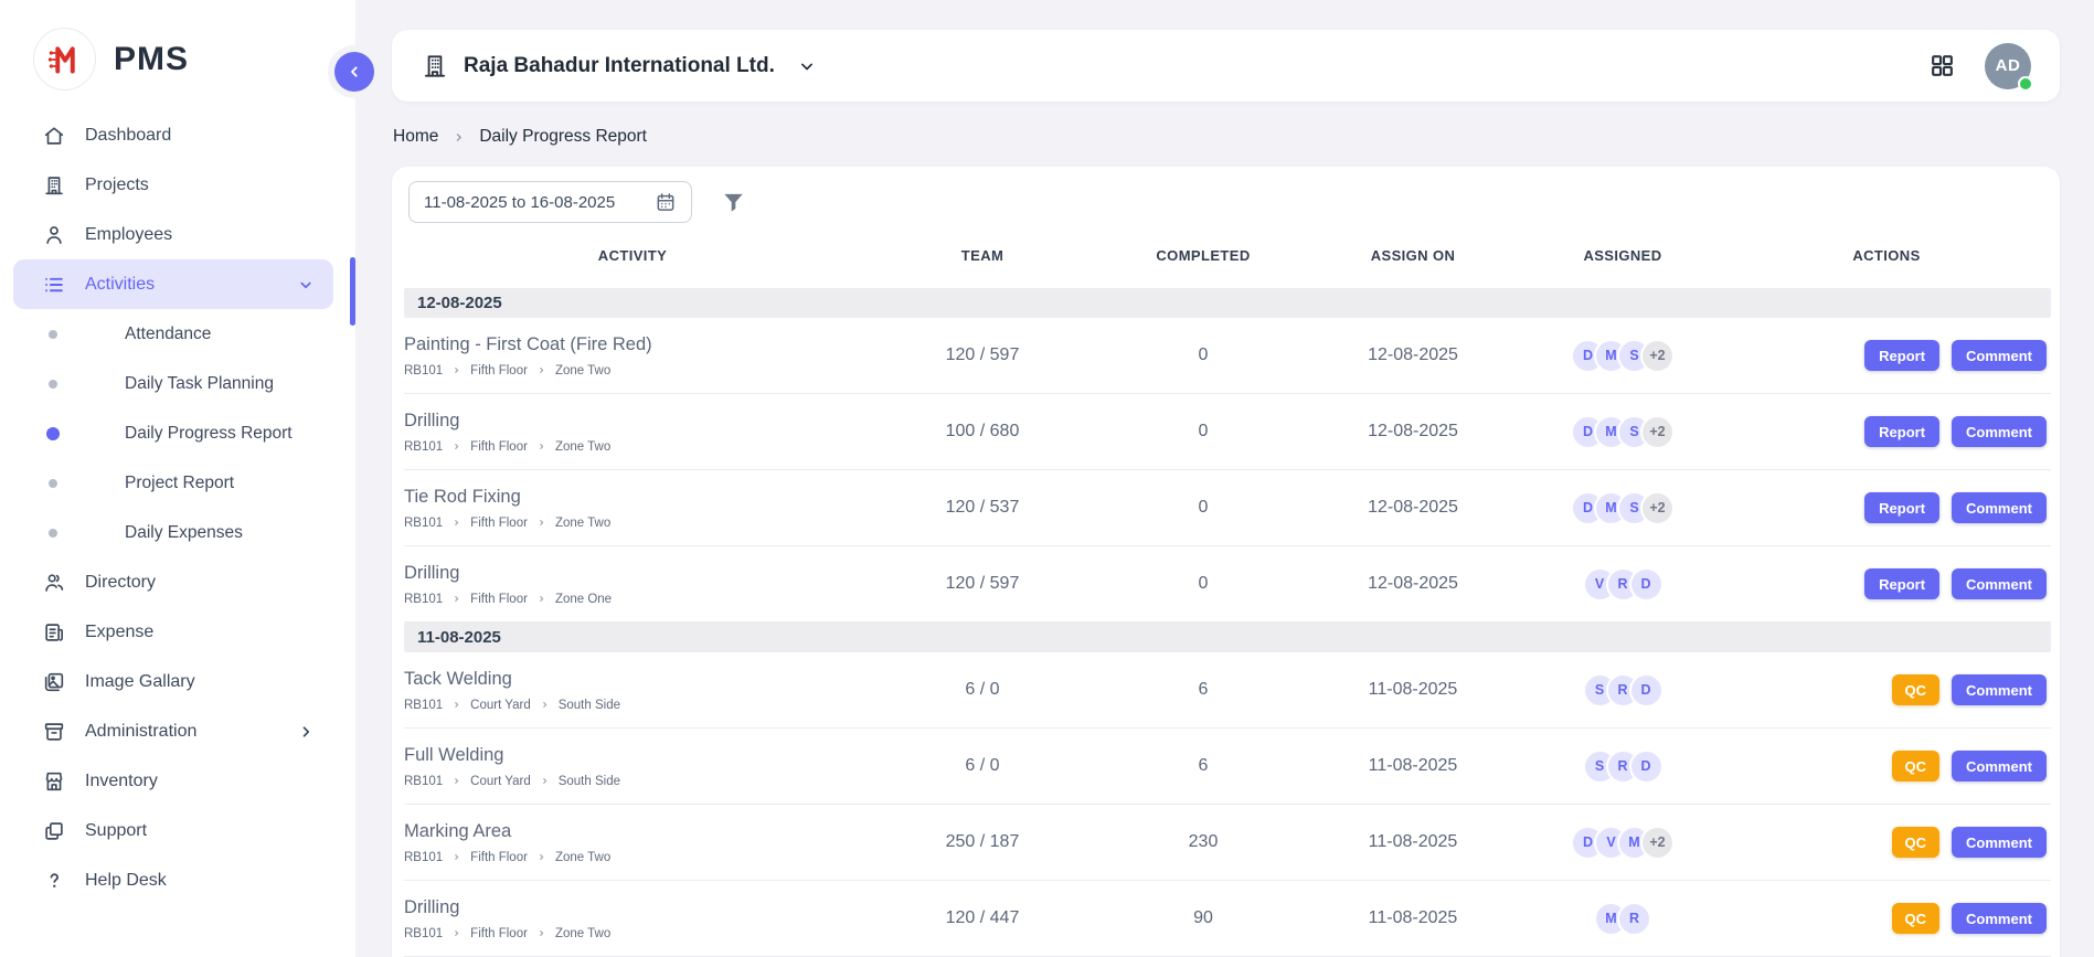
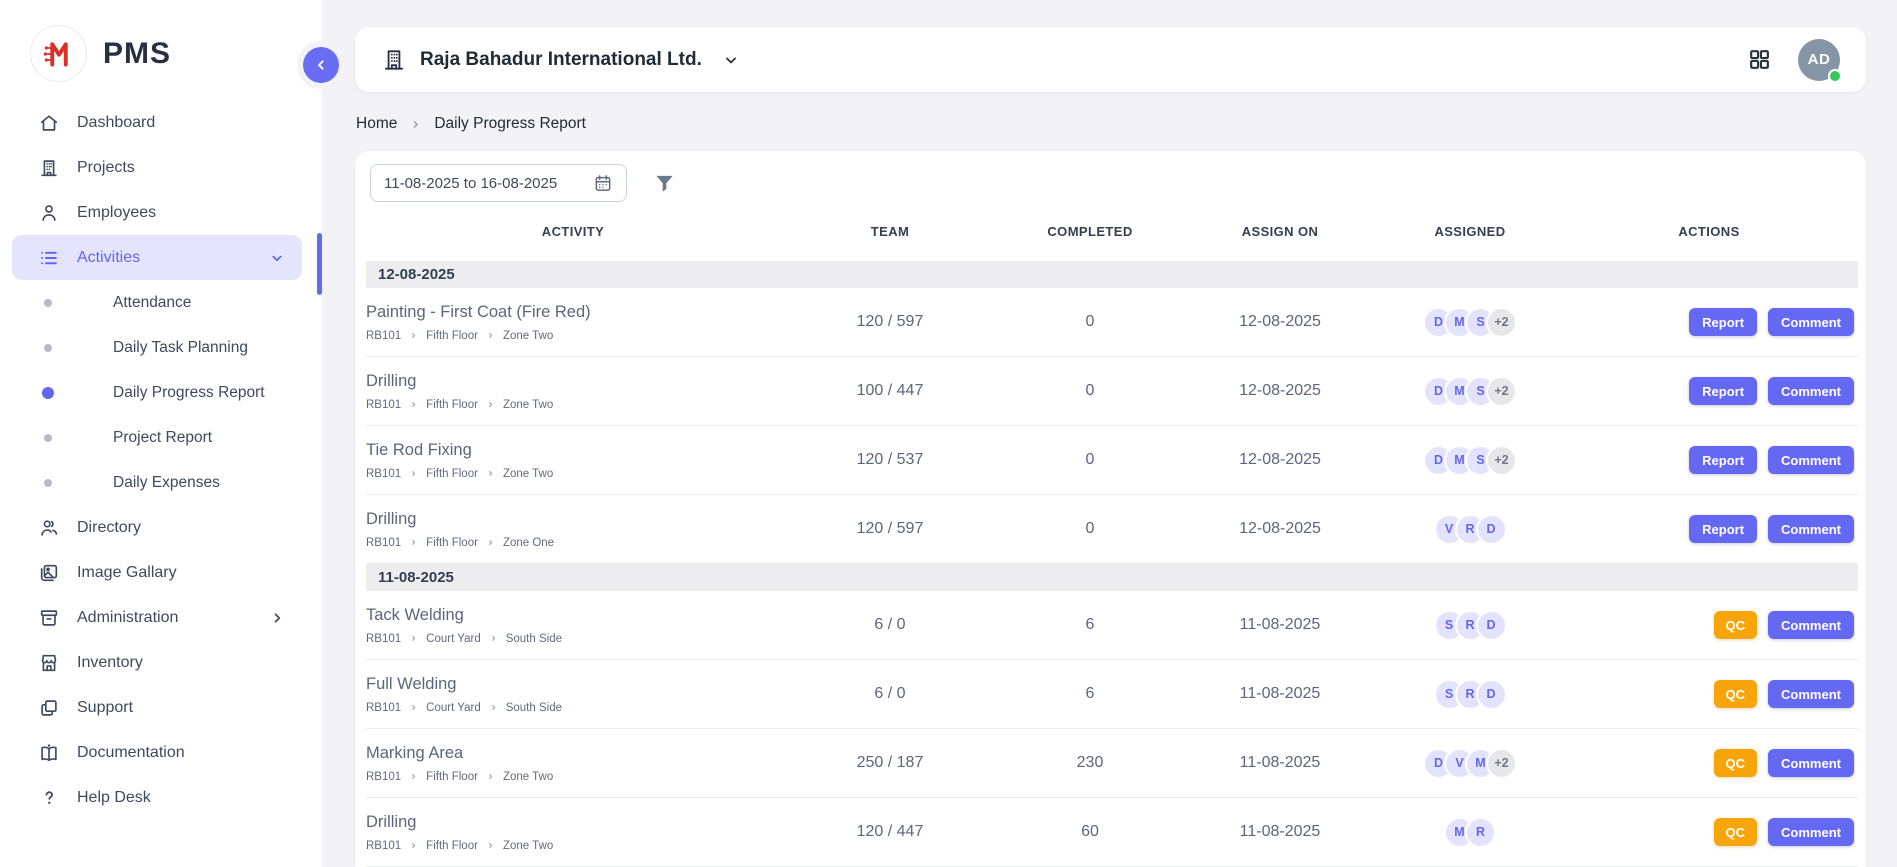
  PMS
  Dashboard
  Projects
  Employees
  Activities
  Attendance
  Daily Task Planning
  Daily Progress Report
  Project Report
  Daily Expenses
  Directory
- Expense
  Image Gallary
  Administration
  Inventory
  Support
+ Documentation
  Help Desk
  Raja Bahadur International Ltd.
  AD
  Home
  Daily Progress Report
  11-08-2025 to 16-08-2025
  ACTIVITY
  TEAM
  COMPLETED
  ASSIGN ON
  ASSIGNED
  ACTIONS
  12-08-2025
  Painting - First Coat (Fire Red)
  RB101
  Fifth Floor
  Zone Two
  120 / 597
  0
  12-08-2025
  D
  M
  S
  +2
  Report
  Comment
  Drilling
  RB101
  Fifth Floor
  Zone Two
- 100 / 680
+ 100 / 447
  0
  12-08-2025
  D
  M
  S
  +2
  Report
  Comment
  Tie Rod Fixing
  RB101
  Fifth Floor
  Zone Two
  120 / 537
  0
  12-08-2025
  D
  M
  S
  +2
  Report
  Comment
  Drilling
  RB101
  Fifth Floor
  Zone One
  120 / 597
  0
  12-08-2025
  V
  R
  D
  Report
  Comment
  11-08-2025
  Tack Welding
  RB101
  Court Yard
  South Side
  6 / 0
  6
  11-08-2025
  S
  R
  D
  QC
  Comment
  Full Welding
  RB101
  Court Yard
  South Side
  6 / 0
  6
  11-08-2025
  S
  R
  D
  QC
  Comment
  Marking Area
  RB101
  Fifth Floor
  Zone Two
  250 / 187
  230
  11-08-2025
  D
  V
  M
  +2
  QC
  Comment
  Drilling
  RB101
  Fifth Floor
  Zone Two
  120 / 447
- 90
+ 60
  11-08-2025
  M
  R
  QC
  Comment
